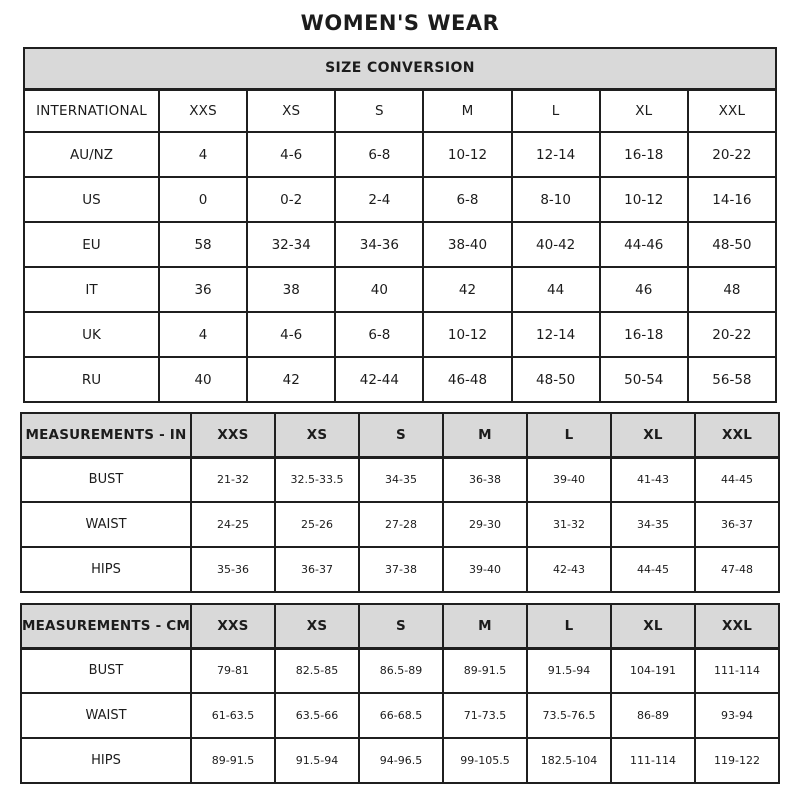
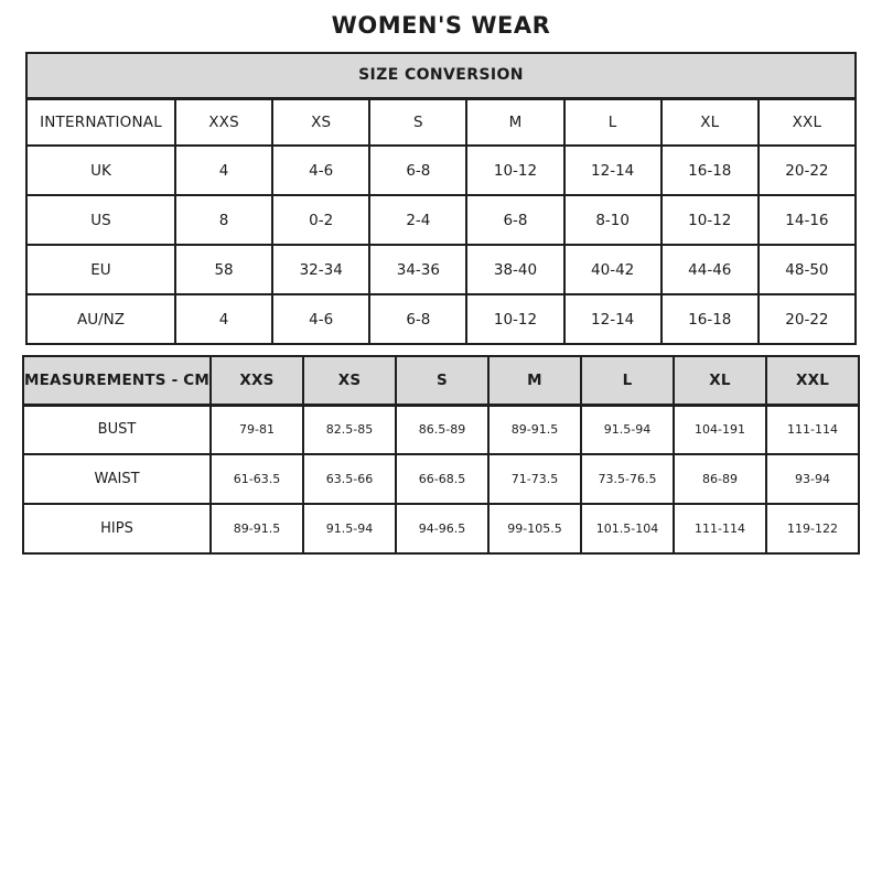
  WOMEN'S WEAR
  SIZE CONVERSION
  INTERNATIONAL	XXS	XS	S	M	L	XL	XXL
- AU/NZ	4	4-6	6-8	10-12	12-14	16-18	20-22
+ UK	4	4-6	6-8	10-12	12-14	16-18	20-22
- US	0	0-2	2-4	6-8	8-10	10-12	14-16
+ US	8	0-2	2-4	6-8	8-10	10-12	14-16
  EU	58	32-34	34-36	38-40	40-42	44-46	48-50
- IT	36	38	40	42	44	46	48
- UK	4	4-6	6-8	10-12	12-14	16-18	20-22
+ AU/NZ	4	4-6	6-8	10-12	12-14	16-18	20-22
- RU	40	42	42-44	46-48	48-50	50-54	56-58
- MEASUREMENTS - IN	XXS	XS	S	M	L	XL	XXL
- BUST	21-32	32.5-33.5	34-35	36-38	39-40	41-43	44-45
- WAIST	24-25	25-26	27-28	29-30	31-32	34-35	36-37
- HIPS	35-36	36-37	37-38	39-40	42-43	44-45	47-48
  MEASUREMENTS - CM	XXS	XS	S	M	L	XL	XXL
  BUST	79-81	82.5-85	86.5-89	89-91.5	91.5-94	104-191	111-114
  WAIST	61-63.5	63.5-66	66-68.5	71-73.5	73.5-76.5	86-89	93-94
- HIPS	89-91.5	91.5-94	94-96.5	99-105.5	182.5-104	111-114	119-122
+ HIPS	89-91.5	91.5-94	94-96.5	99-105.5	101.5-104	111-114	119-122
